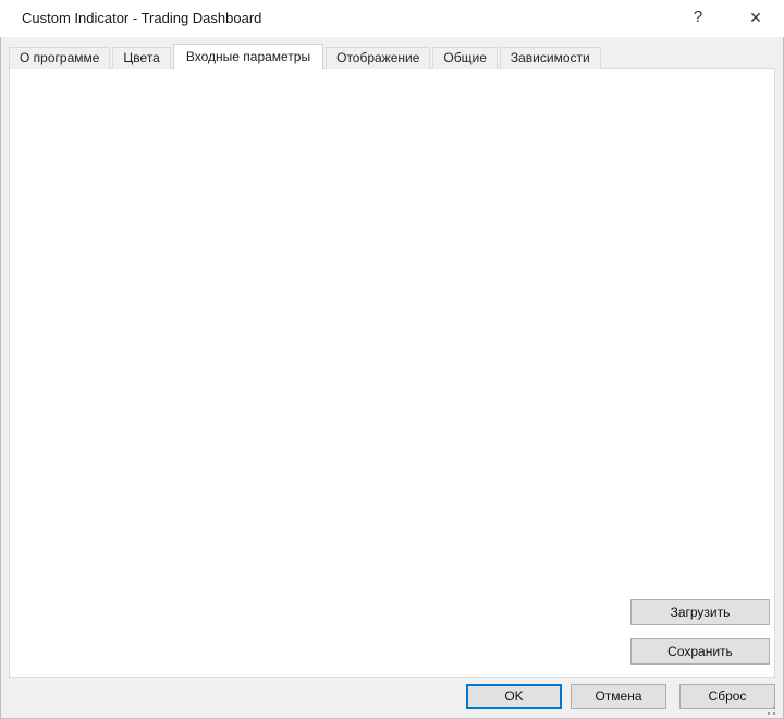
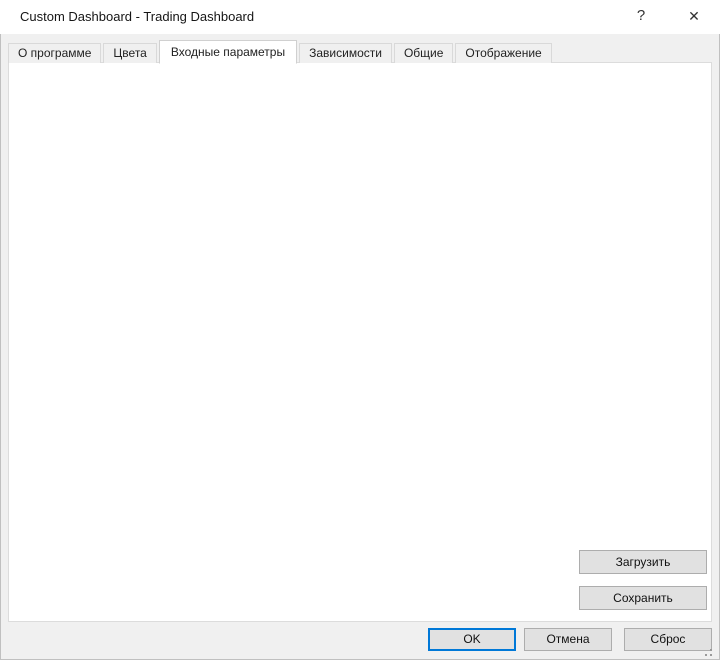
- Custom Indicator - Trading Dashboard
+ Custom Dashboard - Trading Dashboard
  ?
  ✕
  О программе
  Цвета
  Входные параметры
- Отображение
+ Зависимости
  Общие
- Зависимости
+ Отображение
  Загрузить
  Сохранить
  OK
  Отмена
  Сброс
